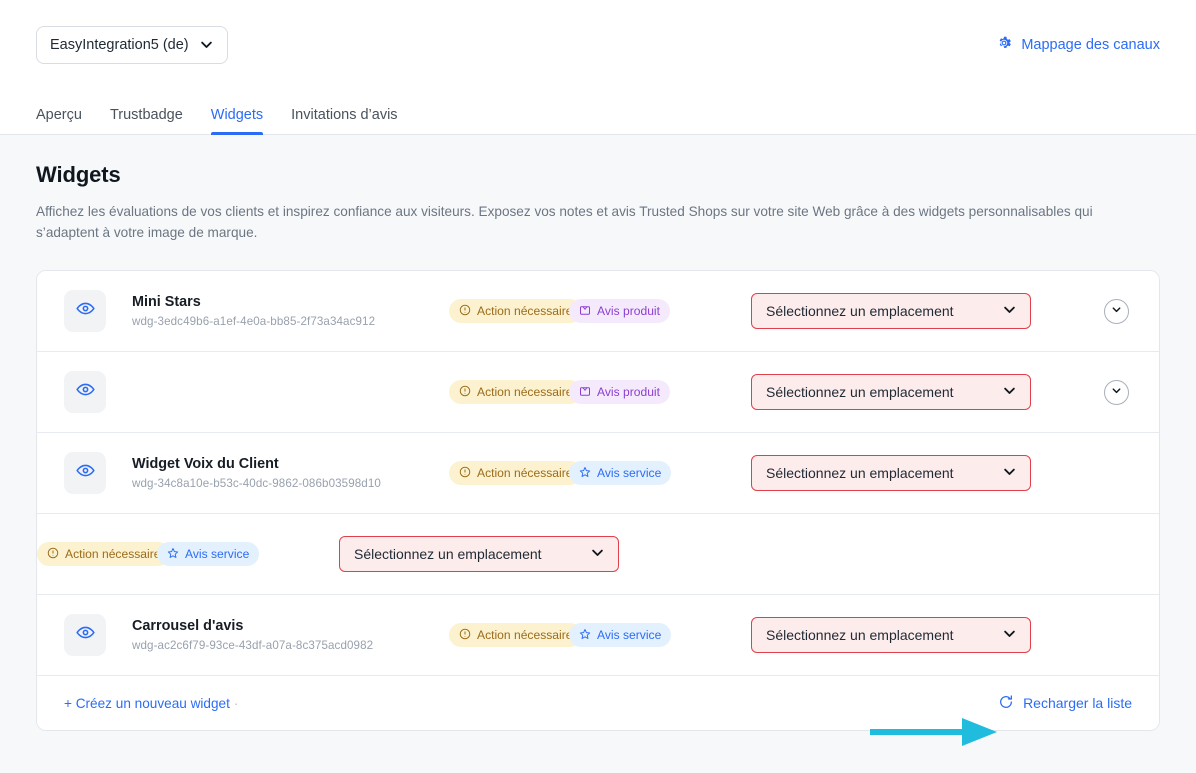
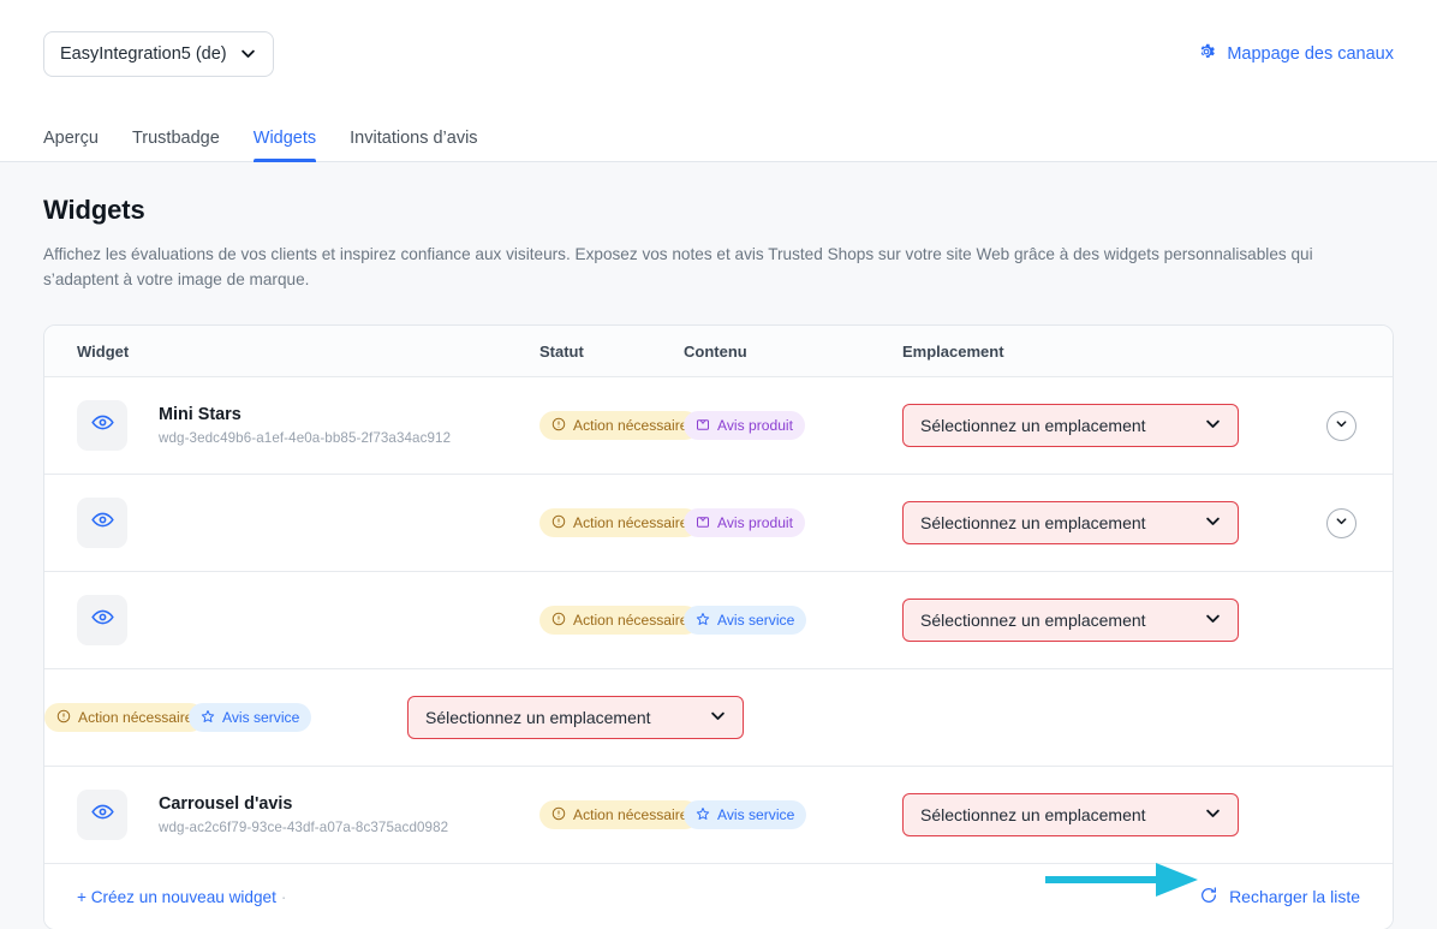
  EasyIntegration5 (de)
  Mappage des canaux
  Aperçu
  Trustbadge
  Widgets
  Invitations d’avis
  Widgets
  Affichez les évaluations de vos clients et inspirez confiance aux visiteurs. Exposez vos notes et avis Trusted Shops sur votre site Web grâce à des widgets personnalisables qui s’adaptent à votre image de marque.
+ Widget
+ Statut
+ Contenu
+ Emplacement
  Mini Stars
  wdg-3edc49b6-a1ef-4e0a-bb85-2f73a34ac912
  Action nécessair
  Avis produit
  Sélectionnez un emplacement
  Action nécessair
  Avis produit
  Sélectionnez un emplacement
- Widget Voix du Client
- wdg-34c8a10e-b53c-40dc-9862-086b03598d10
  Action nécessair
  Avis service
  Sélectionnez un emplacement
  Action nécessair
  Avis service
  Sélectionnez un emplacement
  Carrousel d'avis
  wdg-ac2c6f79-93ce-43df-a07a-8c375acd0982
  Action nécessair
  Avis service
  Sélectionnez un emplacement
  + Créez un nouveau widget ·
  Recharger la liste
